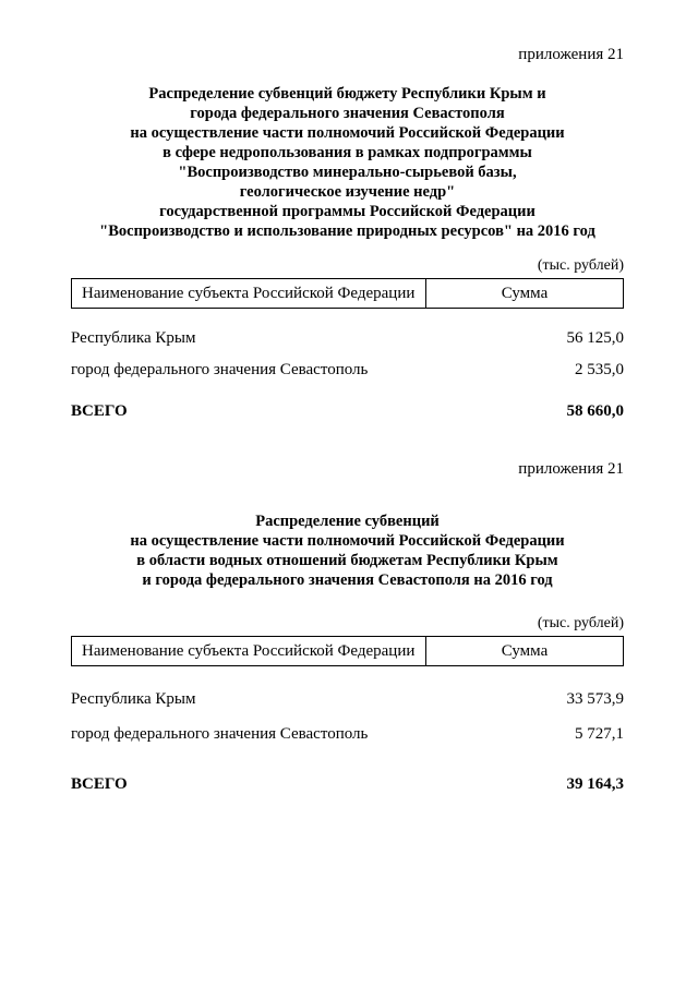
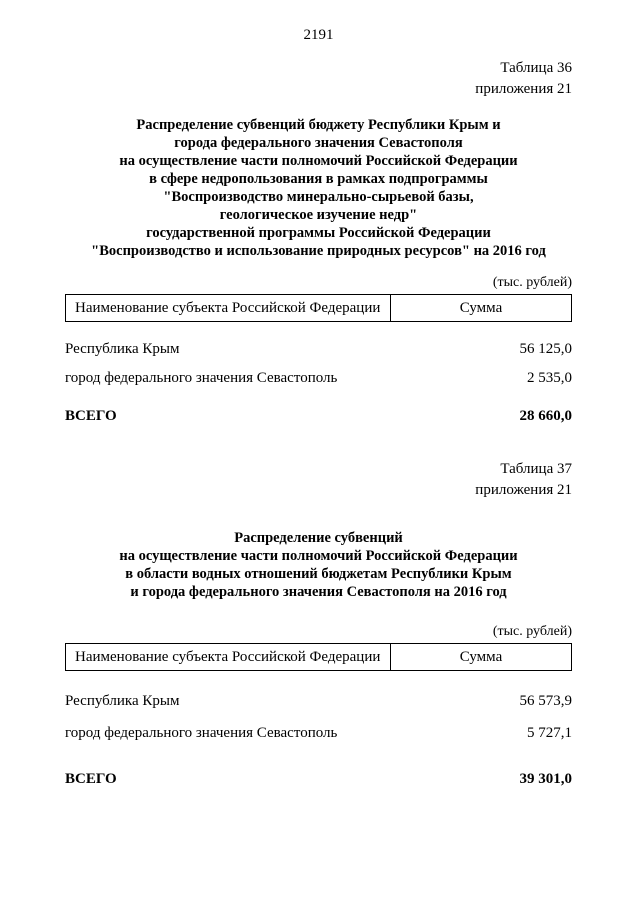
+ 2191
+ Таблица 36
  приложения 21
  Распределение субвенций бюджету Республики Крым и
  города федерального значения Севастополя
  на осуществление части полномочий Российской Федерации
  в сфере недропользования в рамках подпрограммы
  "Воспроизводство минерально-сырьевой базы,
  геологическое изучение недр"
  государственной программы Российской Федерации
  "Воспроизводство и использование природных ресурсов" на 2016 год
  (тыс. рублей)
  Наименование субъекта Российской Федерации
  Сумма
  Республика Крым
  56 125,0
  город федерального значения Севастополь
  2 535,0
  ВСЕГО
- 58 660,0
+ 28 660,0
+ Таблица 37
  приложения 21
  Распределение субвенций
  на осуществление части полномочий Российской Федерации
  в области водных отношений бюджетам Республики Крым
  и города федерального значения Севастополя на 2016 год
  (тыс. рублей)
  Наименование субъекта Российской Федерации
  Сумма
  Республика Крым
- 33 573,9
+ 56 573,9
  город федерального значения Севастополь
  5 727,1
  ВСЕГО
- 39 164,3
+ 39 301,0
